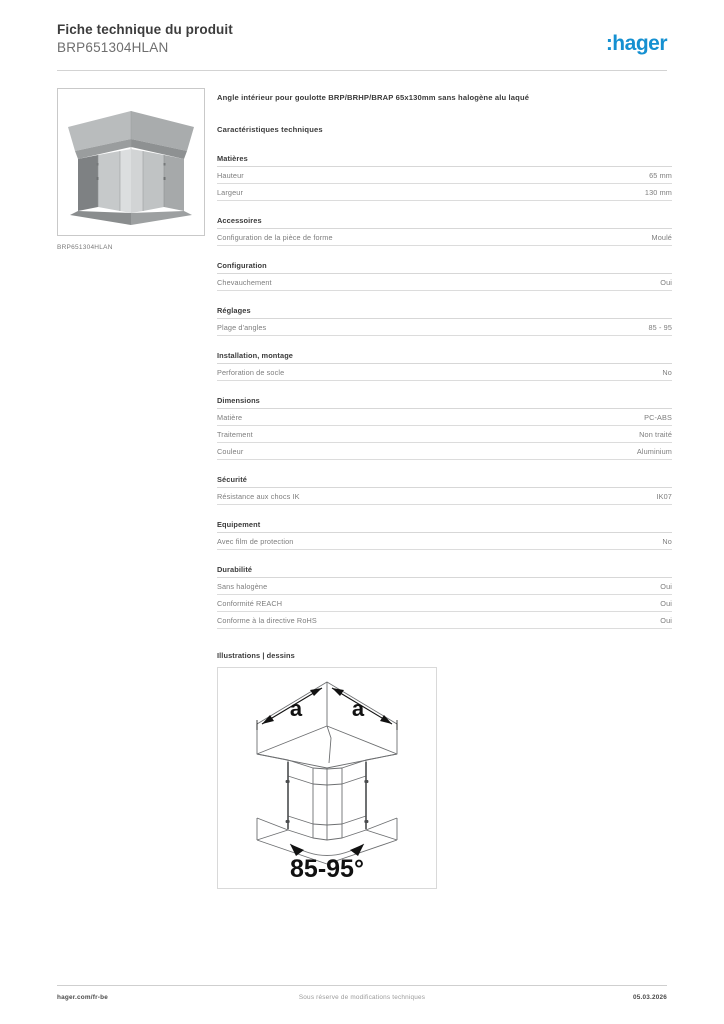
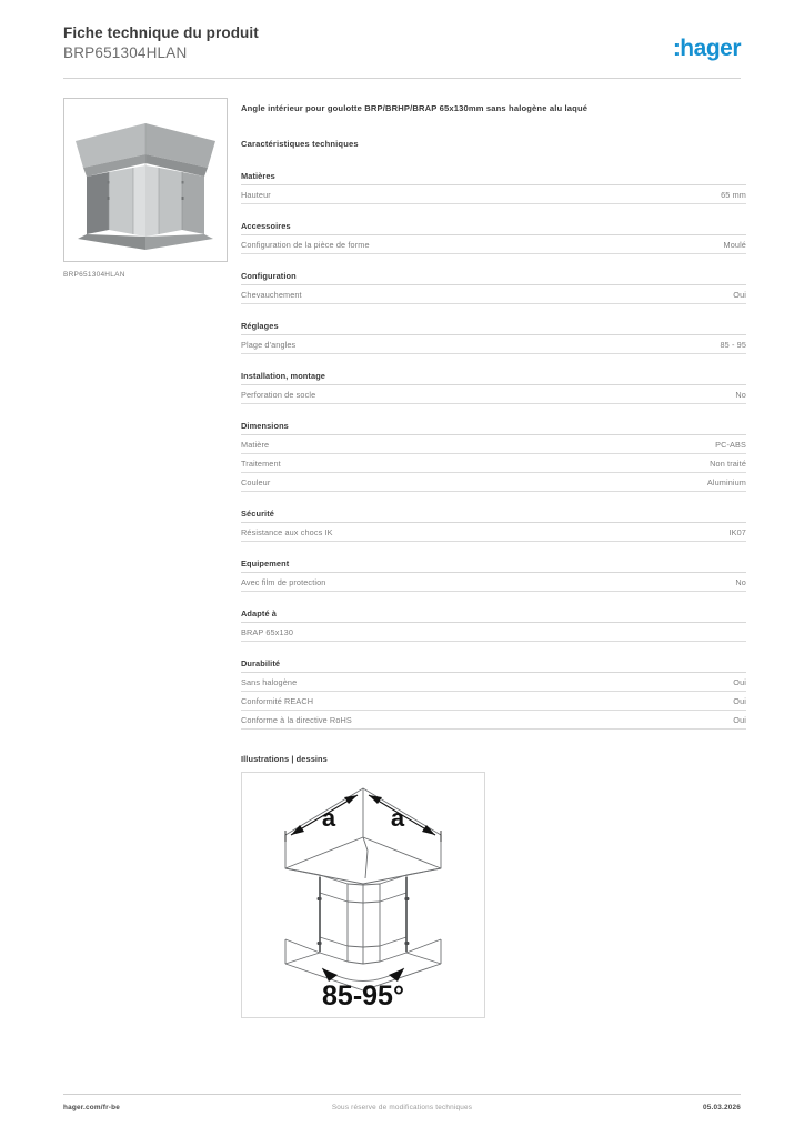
  Fiche technique du produit
  BRP651304HLAN
  :hager
  Angle intérieur pour goulotte BRP/BRHP/BRAP 65x130mm sans halogène alu laqué
  Caractéristiques techniques
  Matières
  Hauteur
  65 mm
- Largeur
- 130 mm
  Accessoires
  Configuration de la pièce de forme
  Moulé
  Configuration
  Chevauchement
  Oui
  Réglages
  Plage d'angles
  85 - 95
  Installation, montage
  Perforation de socle
  No
  Dimensions
  Matière
  PC-ABS
  Traitement
  Non traité
  Couleur
  Aluminium
  Sécurité
  Résistance aux chocs IK
  IK07
  Equipement
  Avec film de protection
  No
+ Adapté à
+ BRAP 65x130
  Durabilité
  Sans halogène
  Oui
  Conformité REACH
  Oui
  Conforme à la directive RoHS
  Oui
  Illustrations | dessins
  a
  a
  85-95°
